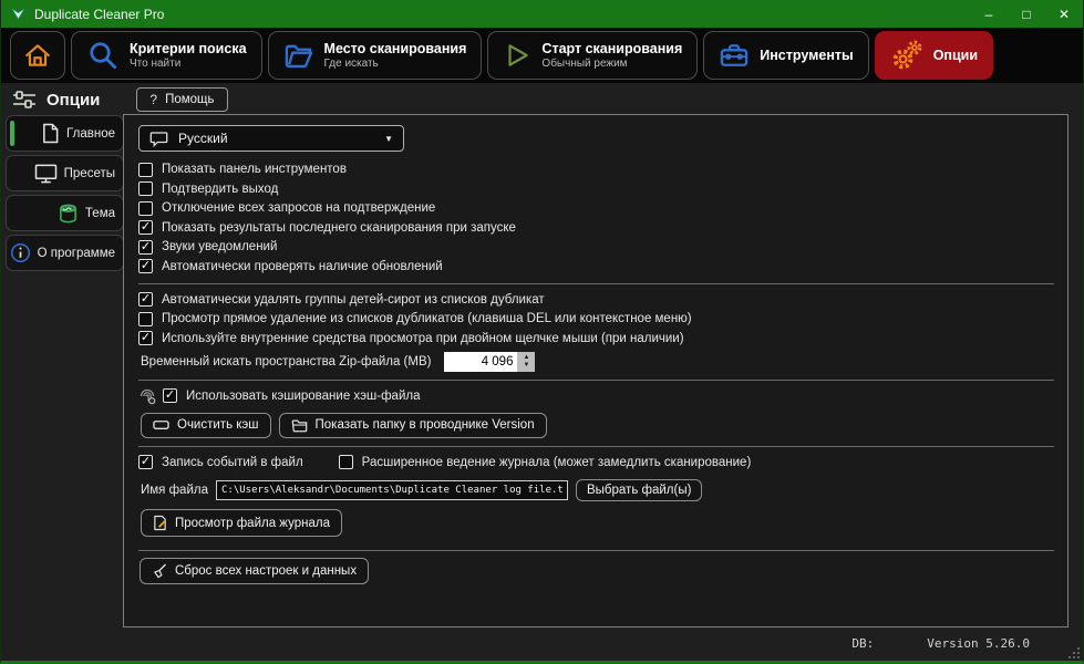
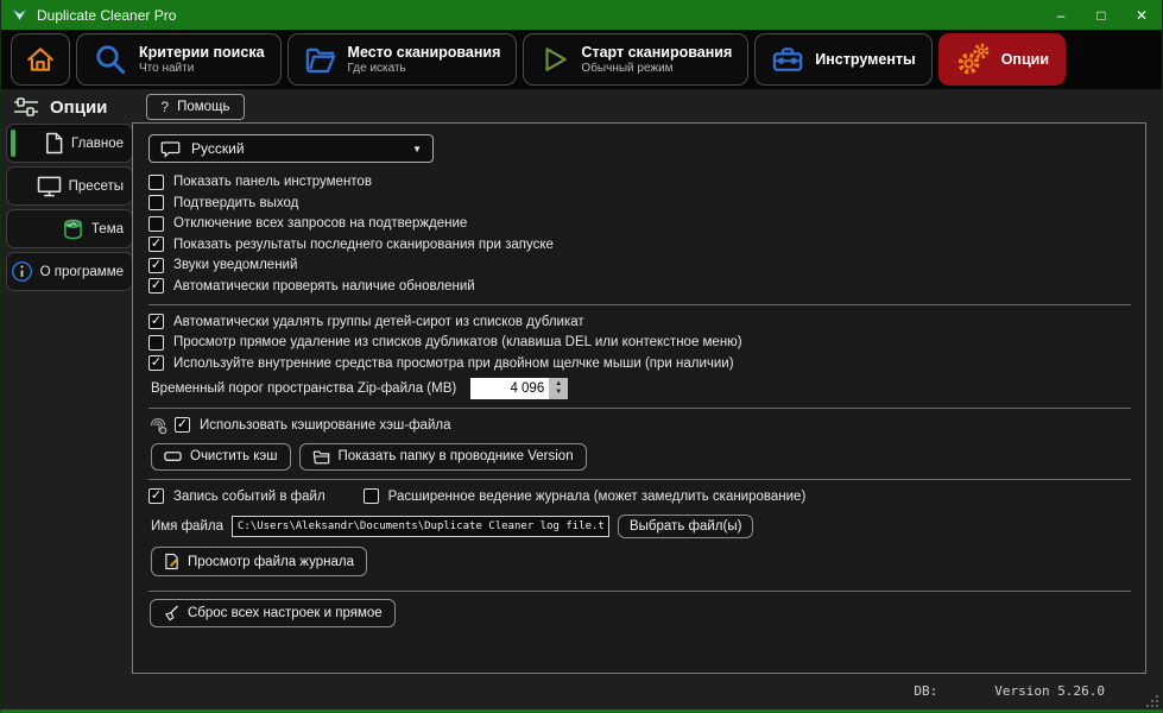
  Duplicate Cleaner Pro
  –
  □
  ✕
  Критерии поиска
  Что найти
  Место сканирования
  Где искать
  Старт сканирования
  Обычный режим
  Инструменты
  Опции
  Опции
  ?
  Помощь
  Главное
  Пресеты
  Тема
  О программе
  Русский
  ▼
  Показать панель инструментов
  Подтвердить выход
  Отключение всех запросов на подтверждение
  Показать результаты последнего сканирования при запуске
  Звуки уведомлений
  Автоматически проверять наличие обновлений
  Автоматически удалять группы детей-сирот из списков дубликат
  Просмотр прямое удаление из списков дубликатов (клавиша DEL или контекстное меню)
  Используйте внутренние средства просмотра при двойном щелчке мыши (при наличии)
- Временный искать пространства Zip-файла (MB)
+ Временный порог пространства Zip-файла (MB)
  4 096
  Использовать кэширование хэш-файла
  Очистить кэш
  Показать папку в проводнике Version
  Запись событий в файл
  Расширенное ведение журнала (может замедлить сканирование)
  Имя файла
  C:\Users\Aleksandr\Documents\Duplicate Cleaner log file.t
  Выбрать файл(ы)
  Просмотр файла журнала
- Сброс всех настроек и данных
+ Сброс всех настроек и прямое
  DB:
  Version 5.26.0
